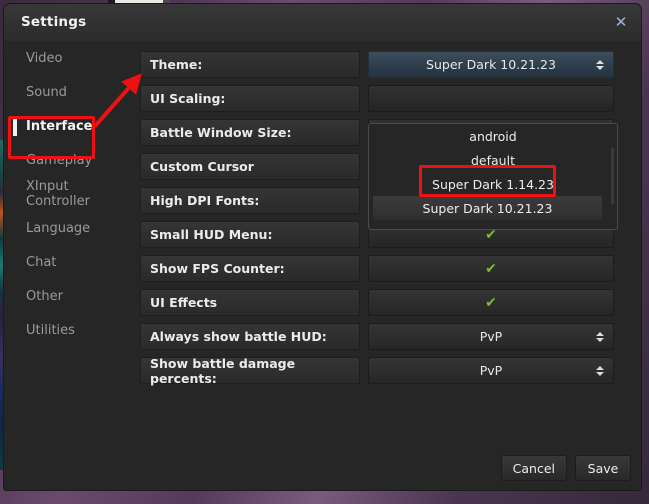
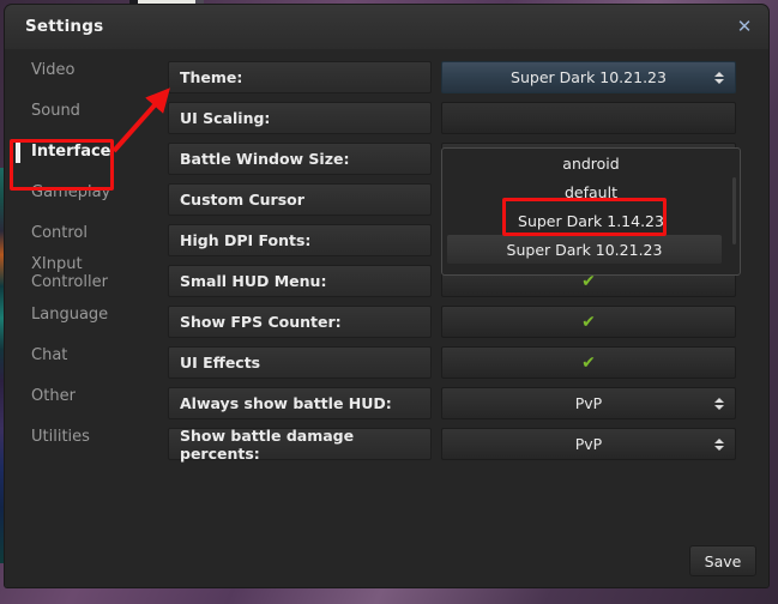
  Settings
  ✕
  Video
  Sound
  Interface
  Gameplay
+ Control
  XInput Controller
  Language
  Chat
  Other
  Utilities
  Theme:
  Super Dark 10.21.23
  UI Scaling:
  Battle Window Size:
  Custom Cursor
  High DPI Fonts:
  Small HUD Menu:
  ✔
  Show FPS Counter:
  ✔
  UI Effects
  ✔
  Always show battle HUD:
  PvP
  Show battle damage percents:
  PvP
  android
  default
  Super Dark 1.14.23
  Super Dark 10.21.23
- Cancel
  Save
